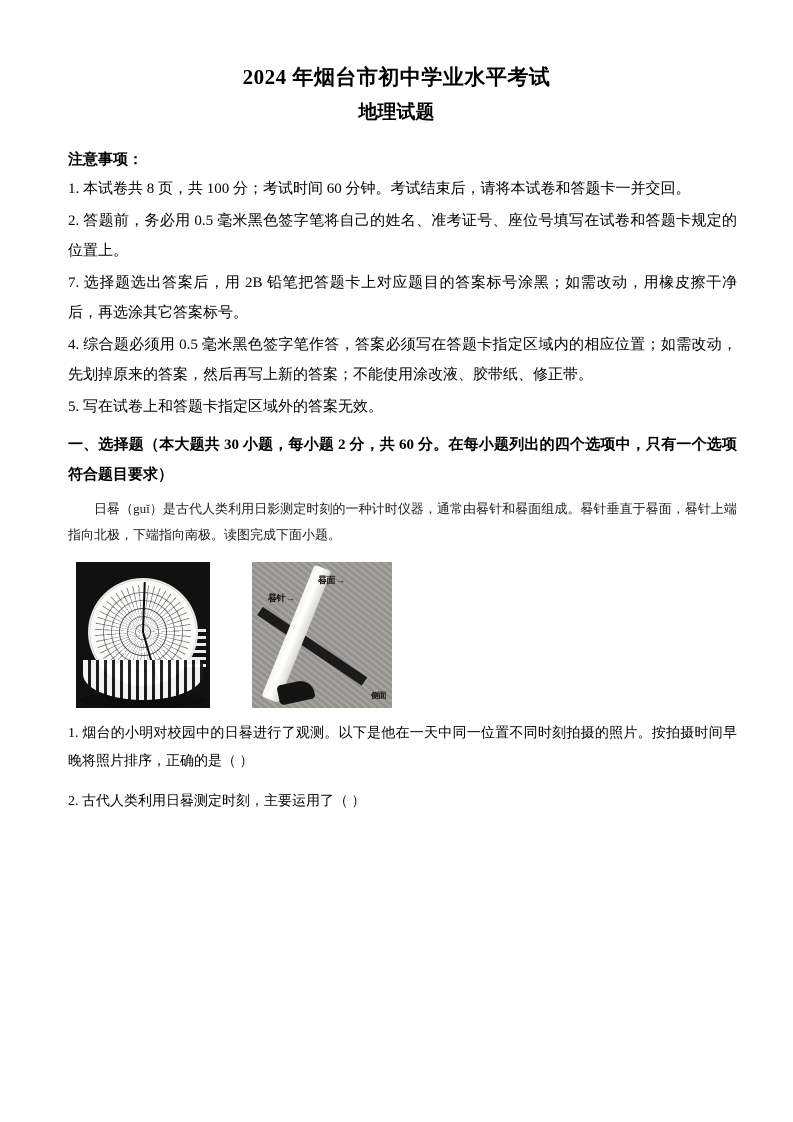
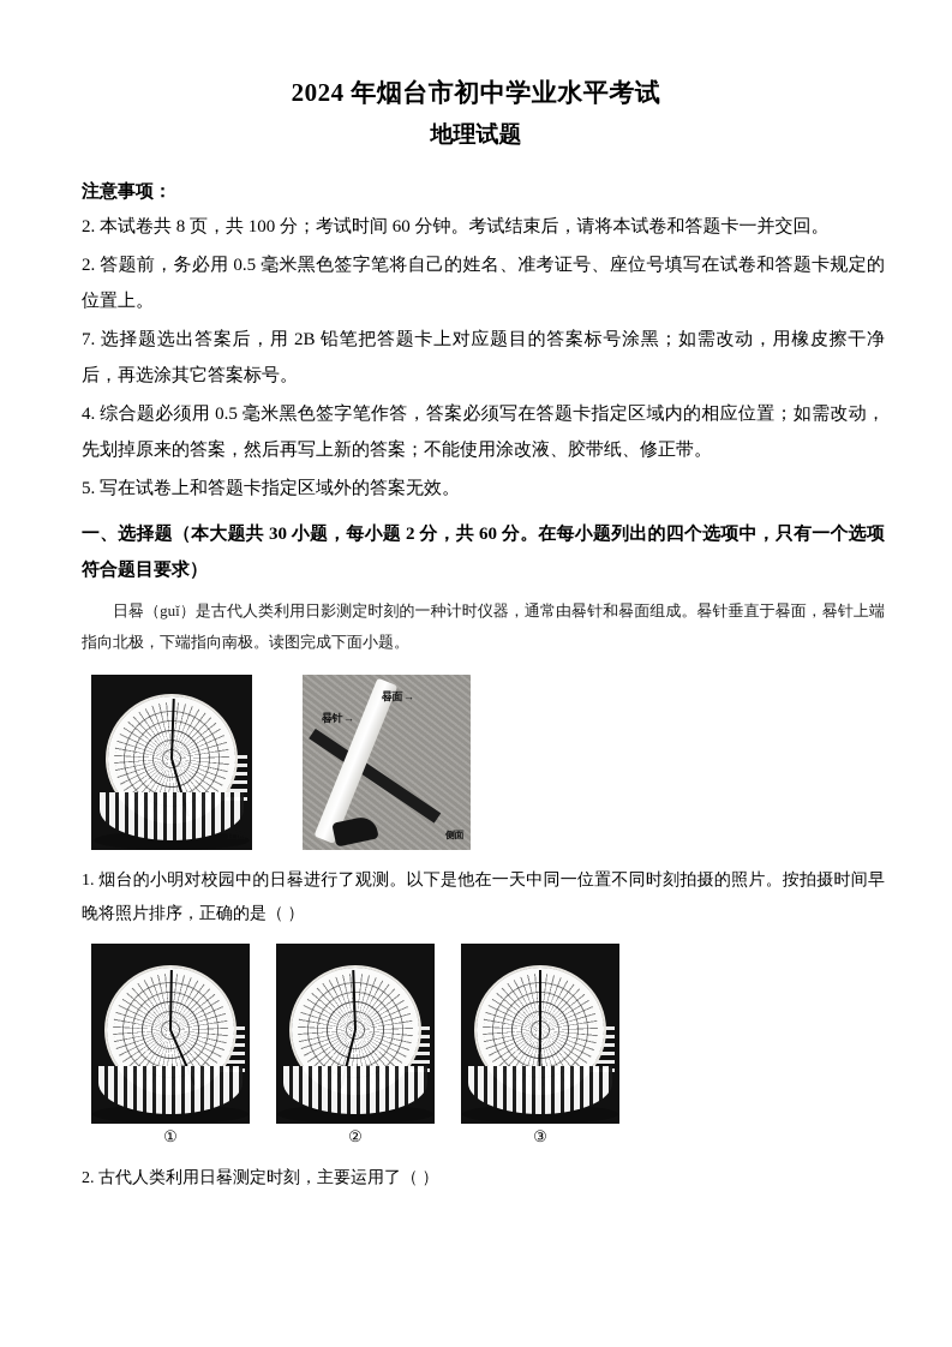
  2024 年烟台市初中学业水平考试
  地理试题
  注意事项：
- 1. 本试卷共 8 页，共 100 分；考试时间 60 分钟。考试结束后，请将本试卷和答题卡一并交回。
+ 2. 本试卷共 8 页，共 100 分；考试时间 60 分钟。考试结束后，请将本试卷和答题卡一并交回。
  2. 答题前，务必用 0.5 毫米黑色签字笔将自己的姓名、准考证号、座位号填写在试卷和答题卡规定的位置上。
  7. 选择题选出答案后，用 2B 铅笔把答题卡上对应题目的答案标号涂黑；如需改动，用橡皮擦干净后，再选涂其它答案标号。
  4. 综合题必须用 0.5 毫米黑色签字笔作答，答案必须写在答题卡指定区域内的相应位置；如需改动，先划掉原来的答案，然后再写上新的答案；不能使用涂改液、胶带纸、修正带。
  5. 写在试卷上和答题卡指定区域外的答案无效。
  一、选择题（本大题共 30 小题，每小题 2 分，共 60 分。在每小题列出的四个选项中，只有一个选项符合题目要求）
  日晷（guǐ）是古代人类利用日影测定时刻的一种计时仪器，通常由晷针和晷面组成。晷针垂直于晷面，晷针上端指向北极，下端指向南极。读图完成下面小题。
  晷针→
  晷面→
  侧面
  1. 烟台的小明对校园中的日晷进行了观测。以下是他在一天中同一位置不同时刻拍摄的照片。按拍摄时间早晚将照片排序，正确的是（ ）
+ ①
+ ②
+ ③
  2. 古代人类利用日晷测定时刻，主要运用了（ ）
